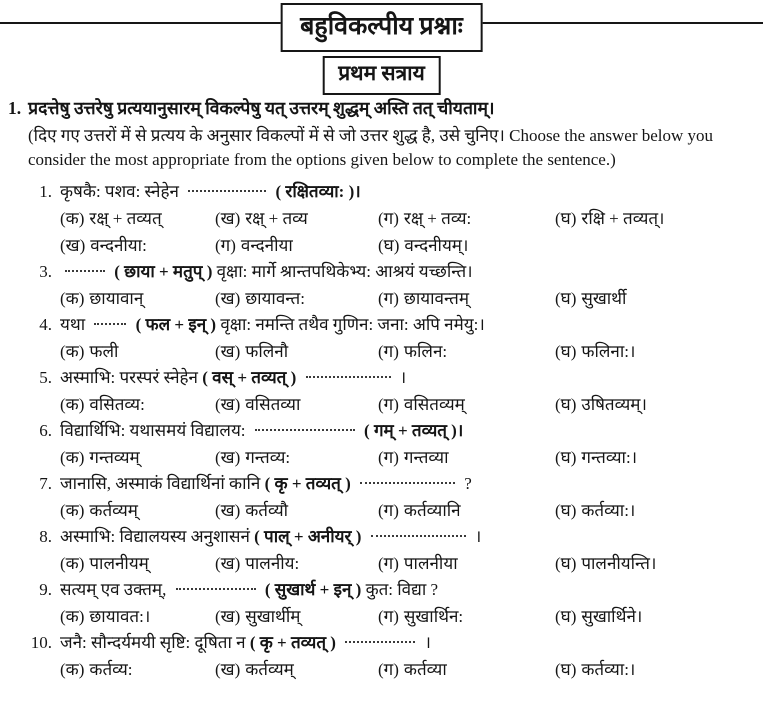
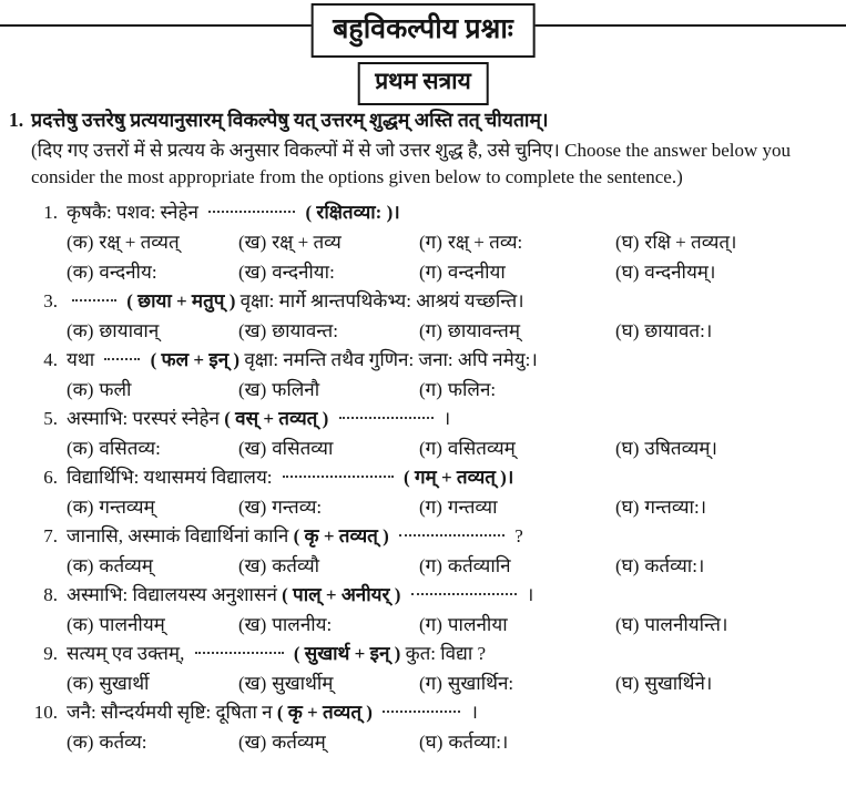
  बहुविकल्पीय प्रश्नाः
  प्रथम सत्राय
  1. प्रदत्तेषु उत्तरेषु प्रत्ययानुसारम् विकल्पेषु यत् उत्तरम् शुद्धम् अस्ति तत् चीयताम्।
  (दिए गए उत्तरों में से प्रत्यय के अनुसार विकल्पों में से जो उत्तर शुद्ध है, उसे चुनिए। Choose the answer below you consider the most appropriate from the options given below to complete the sentence.)
  1.
  कृषकै: पशव: स्नेहेन ( रक्षितव्या: )।
  (क) रक्ष् + तव्यत्
  (ख) रक्ष् + तव्य
  (ग) रक्ष् + तव्य:
  (घ) रक्षि + तव्यत्।
+ (क) वन्दनीय:
  (ख) वन्दनीया:
  (ग) वन्दनीया
  (घ) वन्दनीयम्।
  3.
  ( छाया + मतुप् ) वृक्षा: मार्गे श्रान्तपथिकेभ्य: आश्रयं यच्छन्ति।
  (क) छायावान्
  (ख) छायावन्त:
  (ग) छायावन्तम्
- (घ) सुखार्थी
+ (घ) छायावत:।
  4.
  यथा ( फल + इन् ) वृक्षा: नमन्ति तथैव गुणिन: जना: अपि नमेयु:।
  (क) फली
  (ख) फलिनौ
  (ग) फलिन:
- (घ) फलिना:।
  5.
  अस्माभि: परस्परं स्नेहेन ( वस् + तव्यत् ) ।
  (क) वसितव्य:
  (ख) वसितव्या
  (ग) वसितव्यम्
  (घ) उषितव्यम्।
  6.
  विद्यार्थिभि: यथासमयं विद्यालय: ( गम् + तव्यत् )।
  (क) गन्तव्यम्
  (ख) गन्तव्य:
  (ग) गन्तव्या
  (घ) गन्तव्या:।
  7.
  जानासि, अस्माकं विद्यार्थिनां कानि ( कृ + तव्यत् ) ?
  (क) कर्तव्यम्
  (ख) कर्तव्यौ
  (ग) कर्तव्यानि
  (घ) कर्तव्या:।
  8.
  अस्माभि: विद्यालयस्य अनुशासनं ( पाल् + अनीयर् ) ।
  (क) पालनीयम्
  (ख) पालनीय:
  (ग) पालनीया
  (घ) पालनीयन्ति।
  9.
  सत्यम् एव उक्तम्, ( सुखार्थ + इन् ) कुत: विद्या ?
- (क) छायावत:।
+ (क) सुखार्थी
  (ख) सुखार्थीम्
  (ग) सुखार्थिन:
  (घ) सुखार्थिने।
  10.
  जनै: सौन्दर्यमयी सृष्टि: दूषिता न ( कृ + तव्यत् ) ।
  (क) कर्तव्य:
  (ख) कर्तव्यम्
- (ग) कर्तव्या
  (घ) कर्तव्या:।
